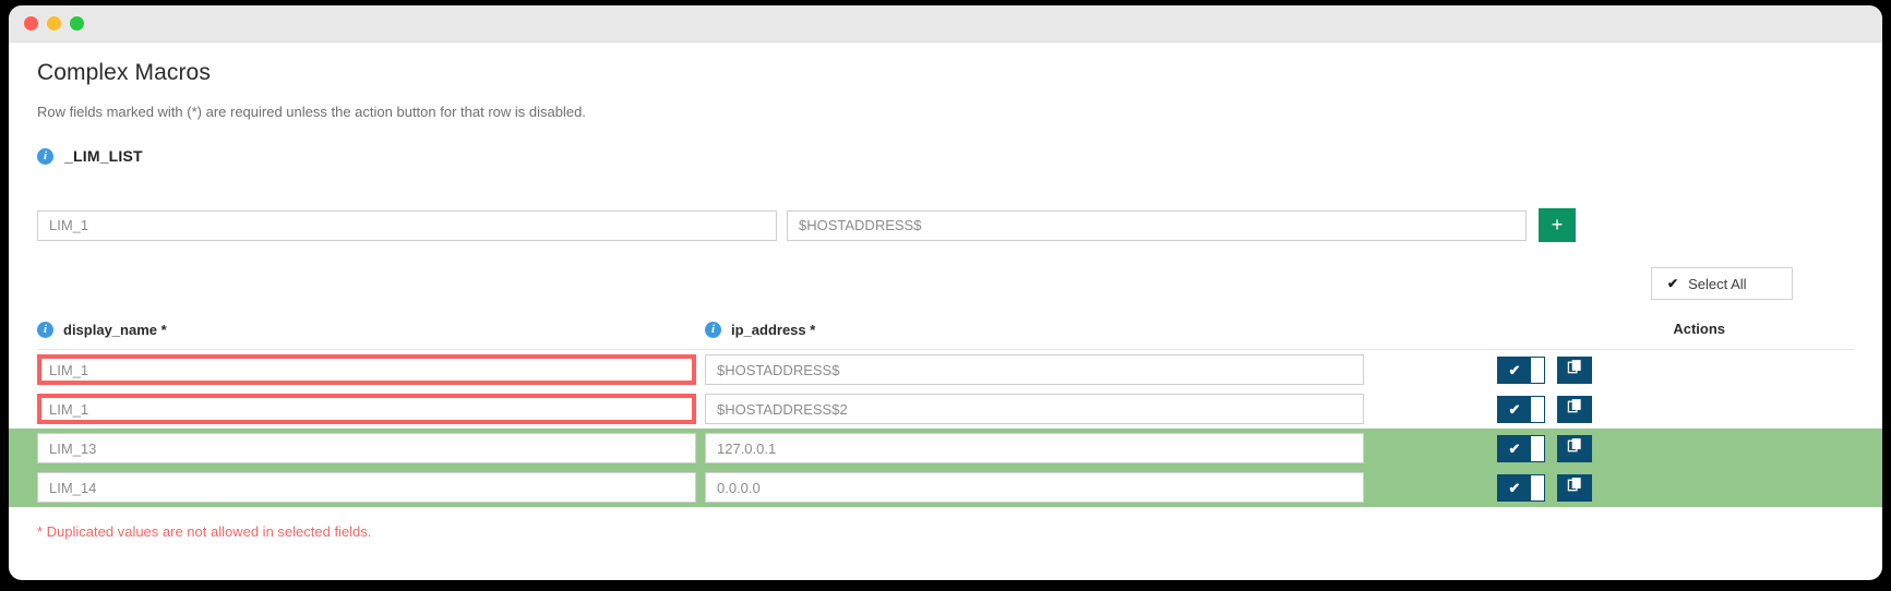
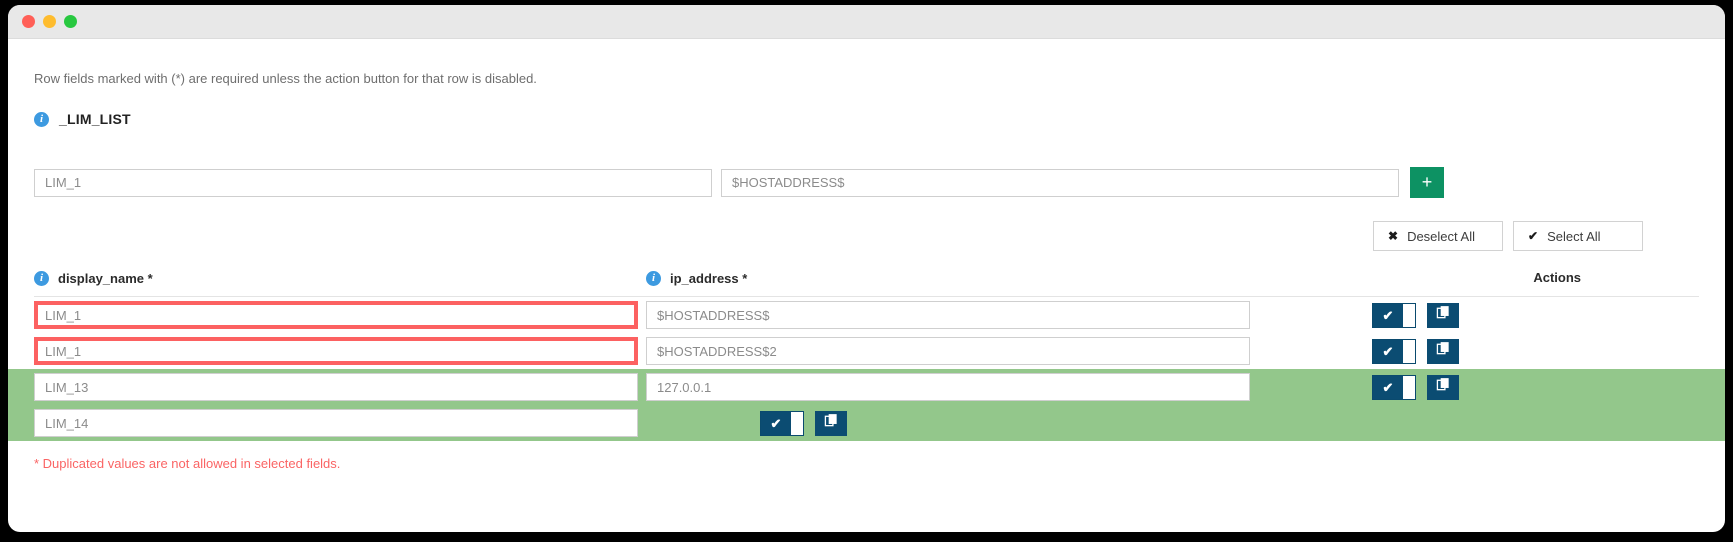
- Complex Macros
  Row fields marked with (*) are required unless the action button for that row is disabled.
  i
  _LIM_LIST
  LIM_1
  $HOSTADDRESS$
  +
+ ✖
+ Deselect All
  ✔
  Select All
  i
  display_name *
  i
  ip_address *
  Actions
  LIM_1
  $HOSTADDRESS$
  ✔
  LIM_1
  $HOSTADDRESS$2
  ✔
  LIM_13
  127.0.0.1
  ✔
  LIM_14
- 0.0.0.0
  ✔
  * Duplicated values are not allowed in selected fields.
